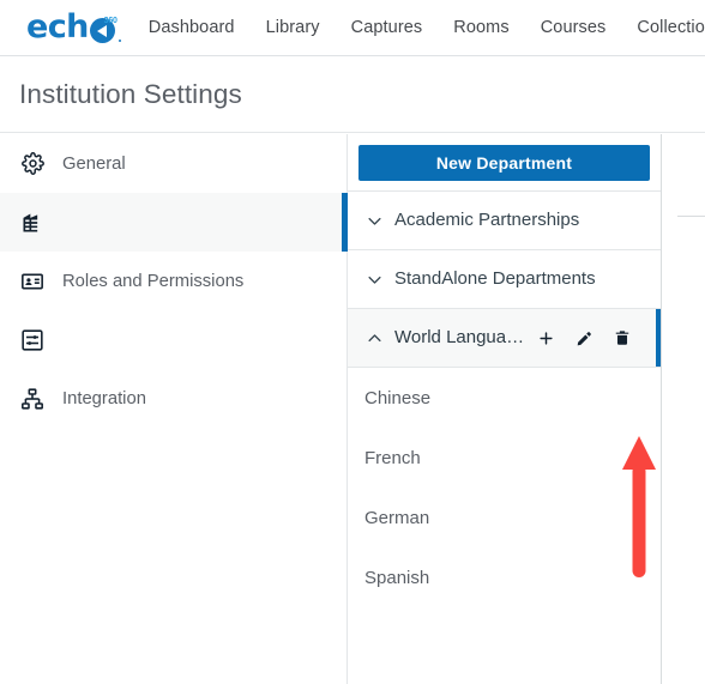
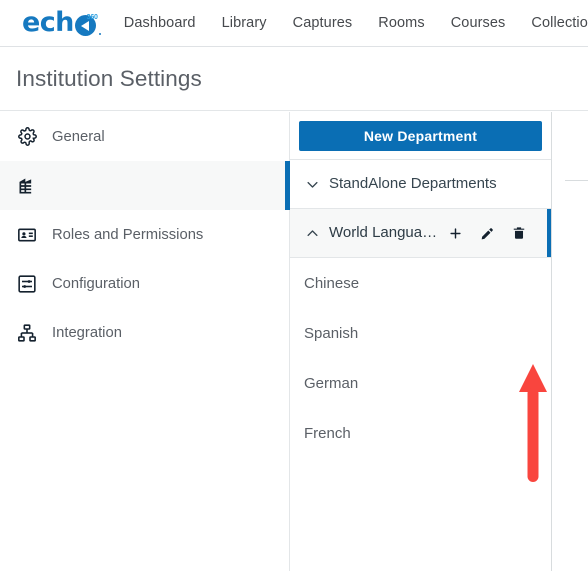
  ech
  Dashboard
  Library
  Captures
  Rooms
  Courses
  Collectio
  Institution Settings
  General
  Roles and Permissions
+ Configuration
  Integration
  New Department
- Academic Partnerships
  StandAlone Departments
  World Langua…
  Chinese
- French
+ Spanish
  German
- Spanish
+ French
